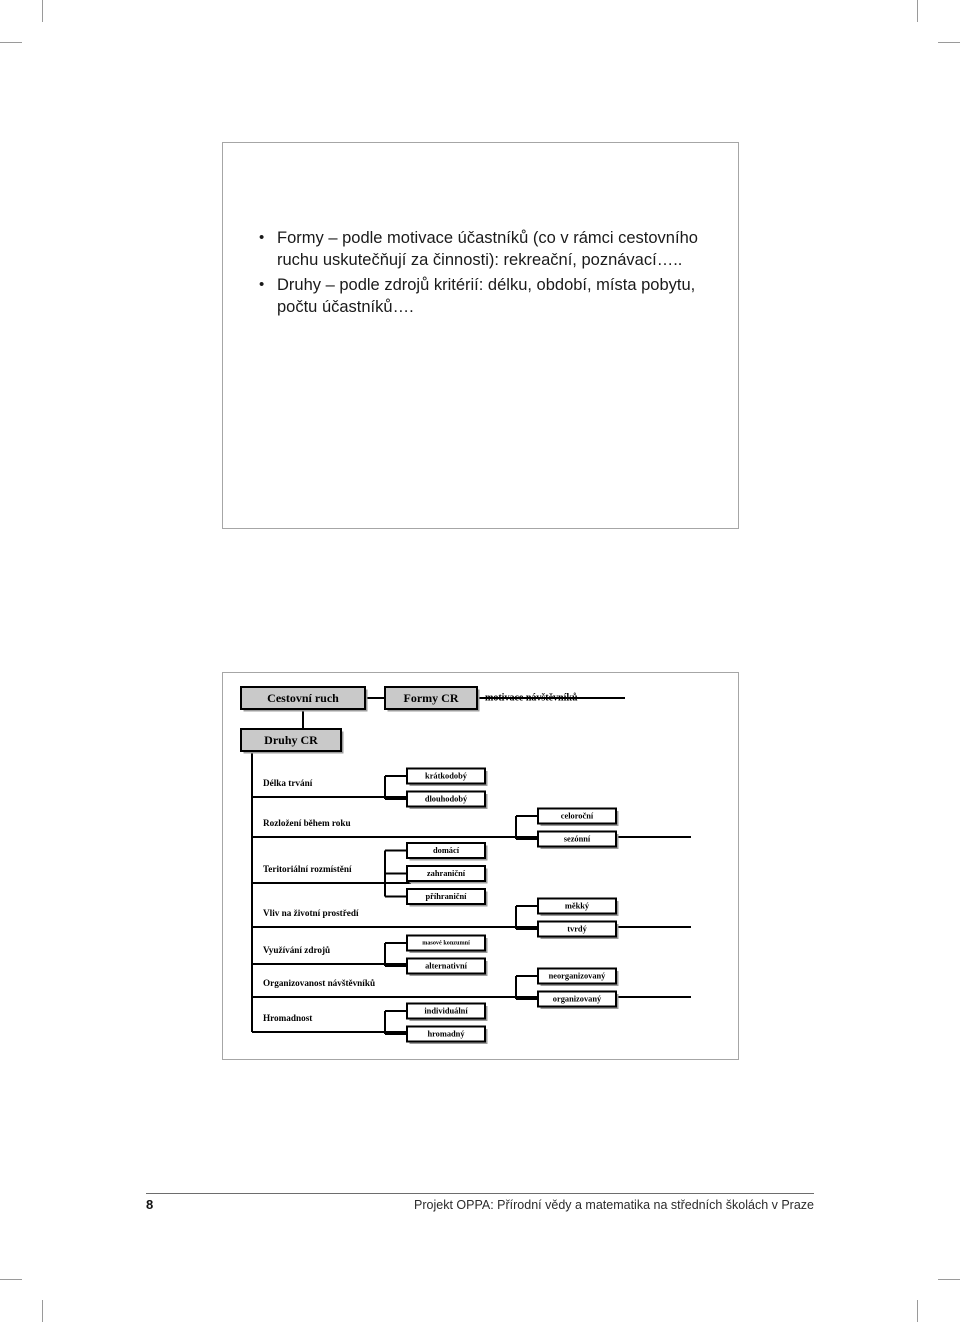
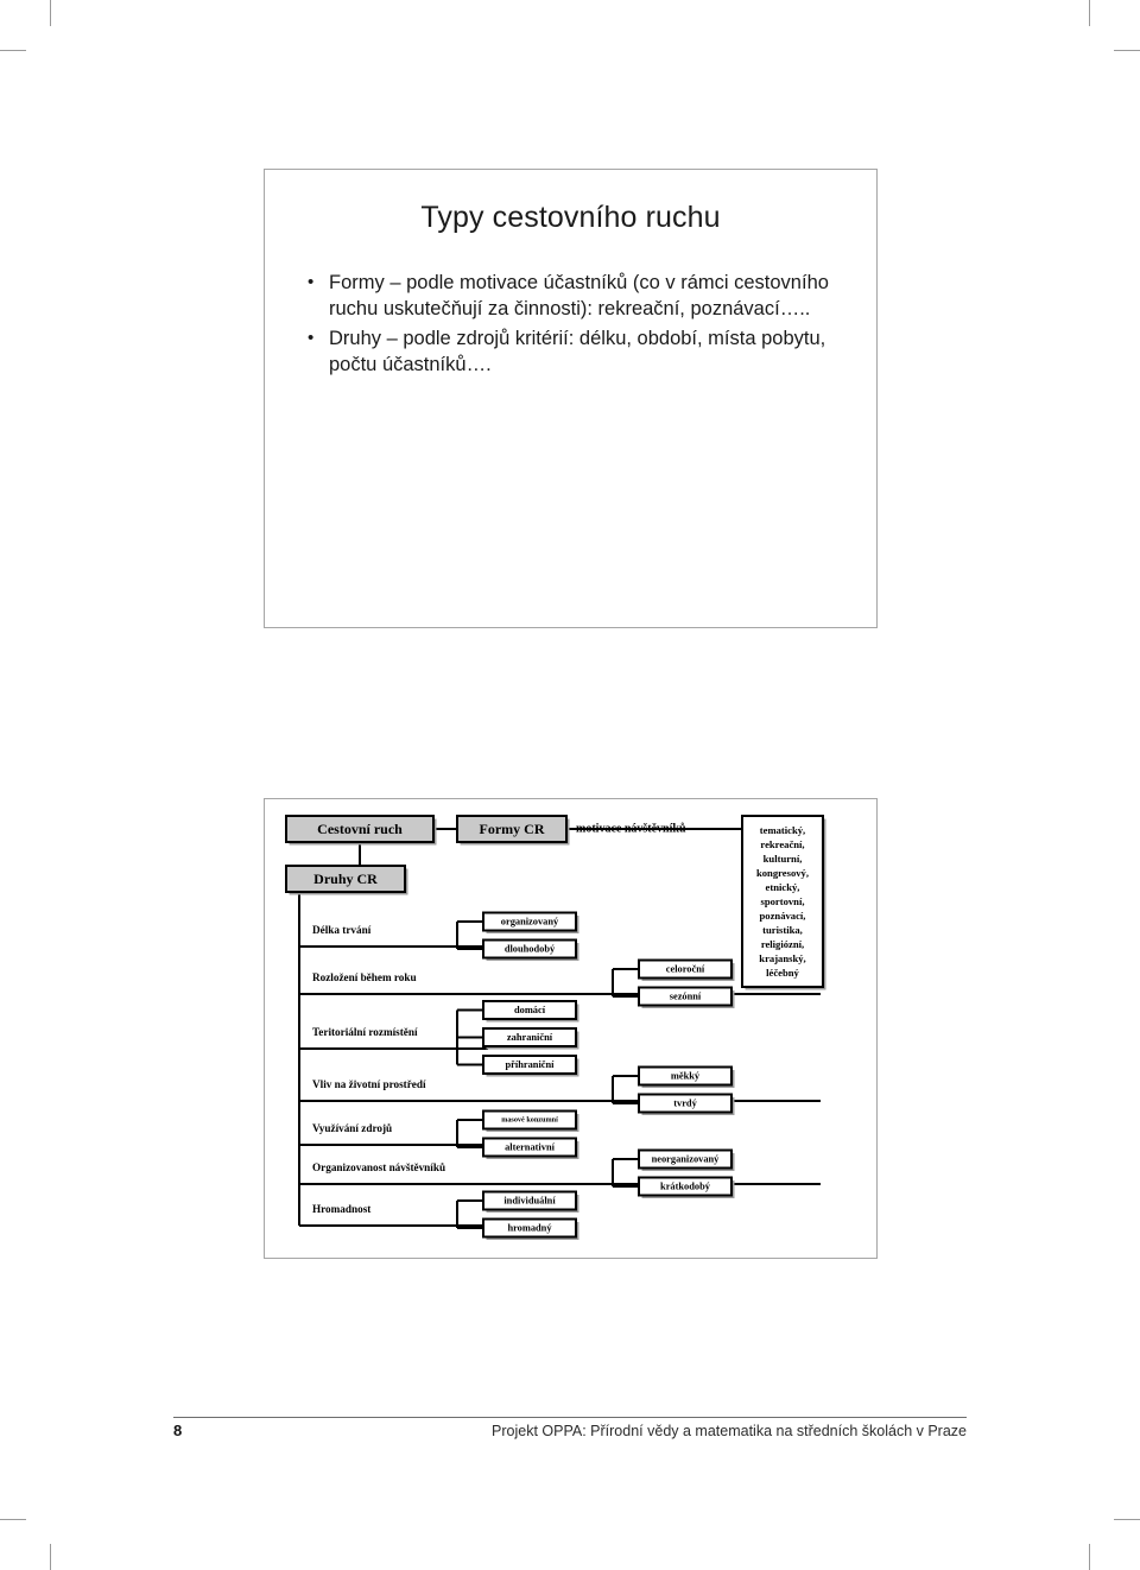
+ Typy cestovního ruchu
  •
  Formy – podle motivace účastníků (co v rámci cestovního ruchu uskutečňují za činnosti): rekreační, poznávací…..
  •
  Druhy – podle zdrojů kritérií: délku, období, místa pobytu, počtu účastníků….
  Cestovní ruch
  Formy CR
  motivace návštěvníků
+ tematický,
+ rekreační,
+ kulturní,
+ kongresový,
+ etnický,
+ sportovní,
+ poznávací,
+ turistika,
+ religiózní,
+ krajanský,
+ léčebný
  Druhy CR
  Délka trvání
- krátkodobý
+ organizovaný
  dlouhodobý
  Rozložení během roku
  celoroční
  sezónní
  Teritoriální rozmístění
  domácí
  zahraniční
  příhraniční
  Vliv na životní prostředí
  měkký
  tvrdý
  Využívání zdrojů
  alternativní
  Organizovanost návštěvníků
  neorganizovaný
- organizovaný
+ krátkodobý
  Hromadnost
  individuální
  hromadný
  8
  Projekt OPPA: Přírodní vědy a matematika na středních školách v Praze
